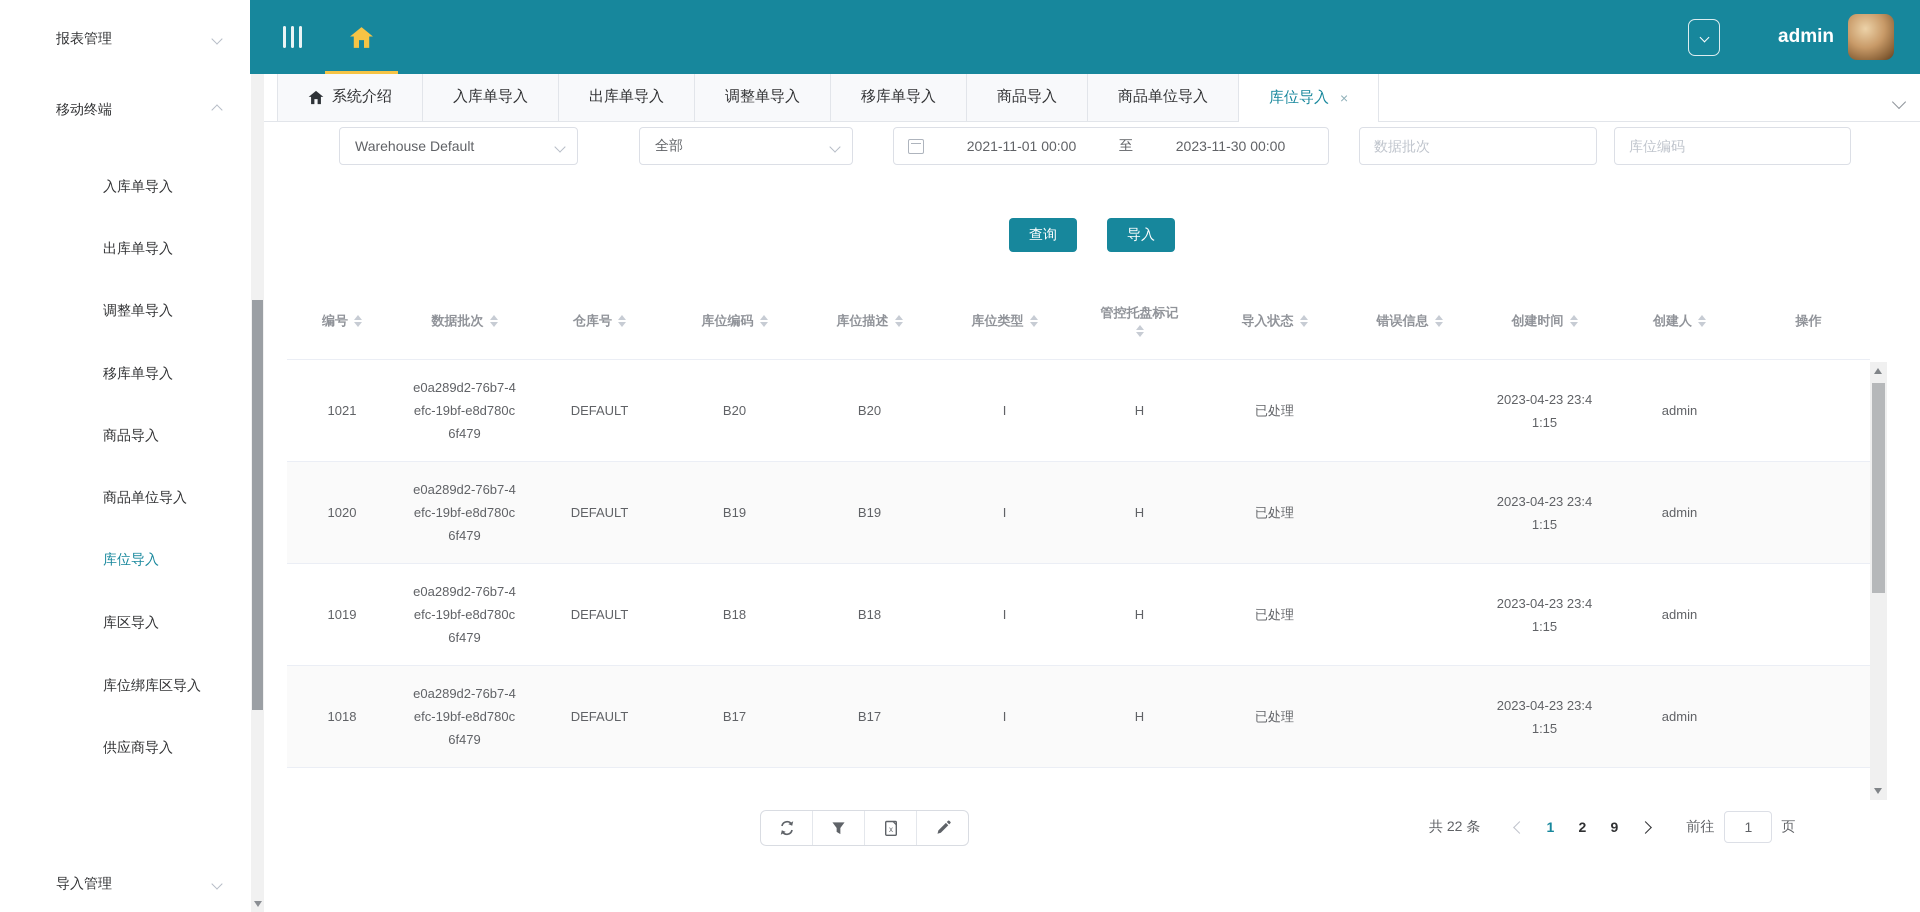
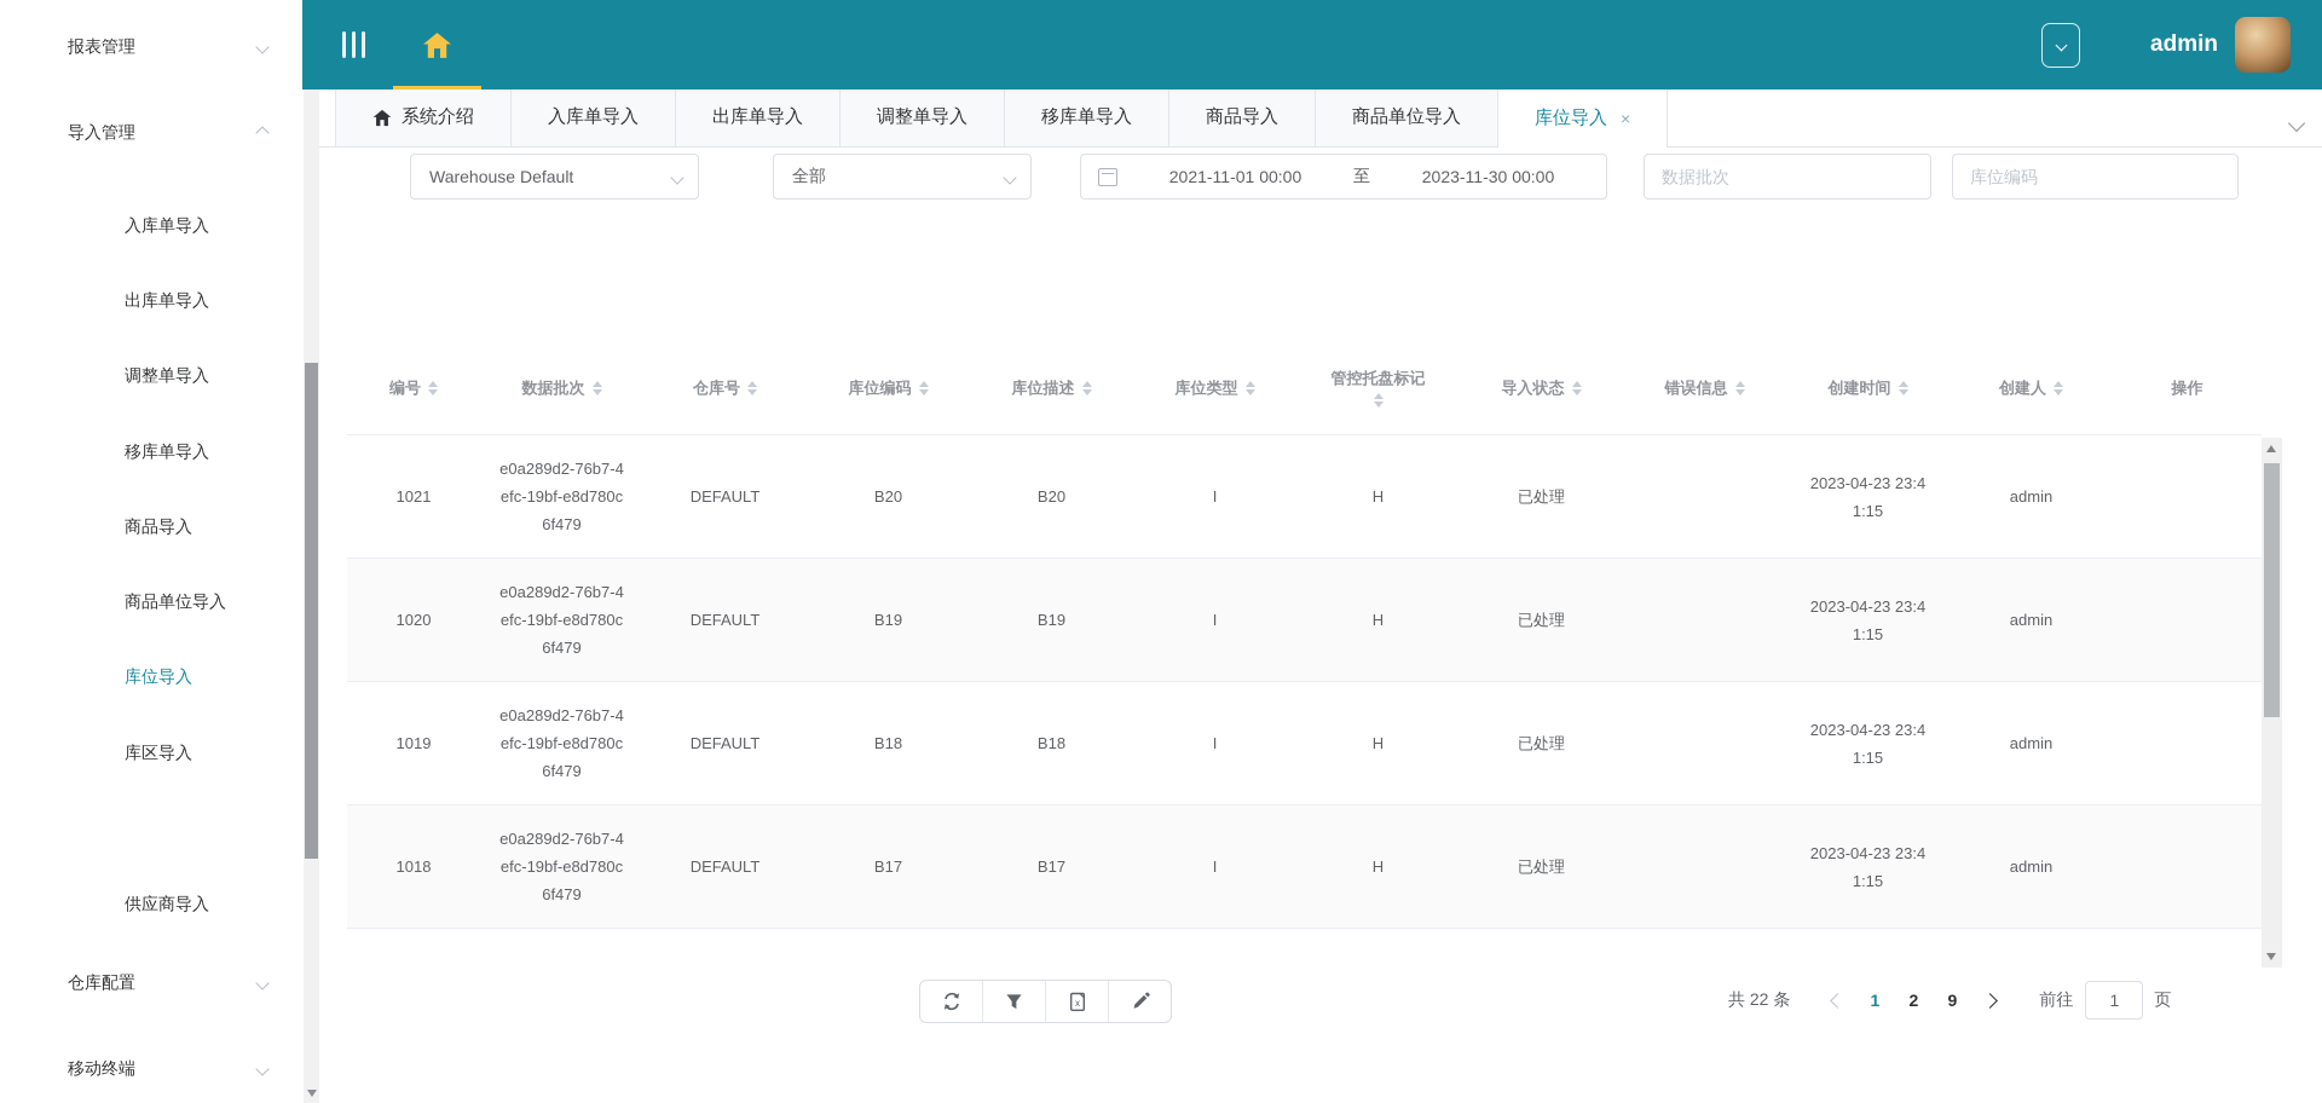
  报表管理
- 移动终端
+ 导入管理
  入库单导入
  出库单导入
  调整单导入
  移库单导入
  商品导入
  商品单位导入
  库位导入
  库区导入
- 库位绑库区导入
  供应商导入
+ 仓库配置
- 导入管理
+ 移动终端
  admin
  系统介绍
  入库单导入
  出库单导入
  调整单导入
  移库单导入
  商品导入
  商品单位导入
  库位导入
  ×
  Warehouse Default
  全部
  2021-11-01 00:00
  至
  2023-11-30 00:00
  数据批次
  库位编码
- 查询
- 导入
  编号
  数据批次
  仓库号
  库位编码
  库位描述
  库位类型
  管控托盘标记
  导入状态
  错误信息
  创建时间
  创建人
  操作
  1021
  e0a289d2-76b7-4efc-19bf-e8d780c6f479
  DEFAULT
  B20
  B20
  I
  H
  已处理
  2023-04-23 23:41:15
  admin
  1020
  e0a289d2-76b7-4efc-19bf-e8d780c6f479
  DEFAULT
  B19
  B19
  I
  H
  已处理
  2023-04-23 23:41:15
  admin
  1019
  e0a289d2-76b7-4efc-19bf-e8d780c6f479
  DEFAULT
  B18
  B18
  I
  H
  已处理
  2023-04-23 23:41:15
  admin
  1018
  e0a289d2-76b7-4efc-19bf-e8d780c6f479
  DEFAULT
  B17
  B17
  I
  H
  已处理
  2023-04-23 23:41:15
  admin
  x
  共 22 条
  1
  2
  9
  前往
  1
  页
